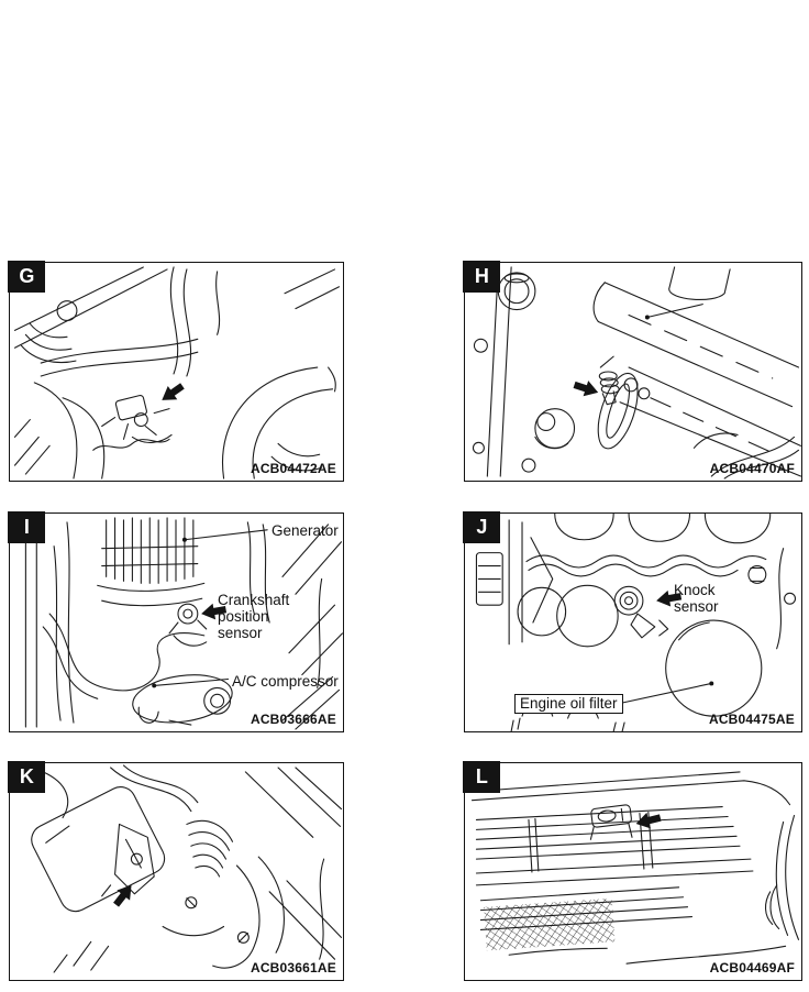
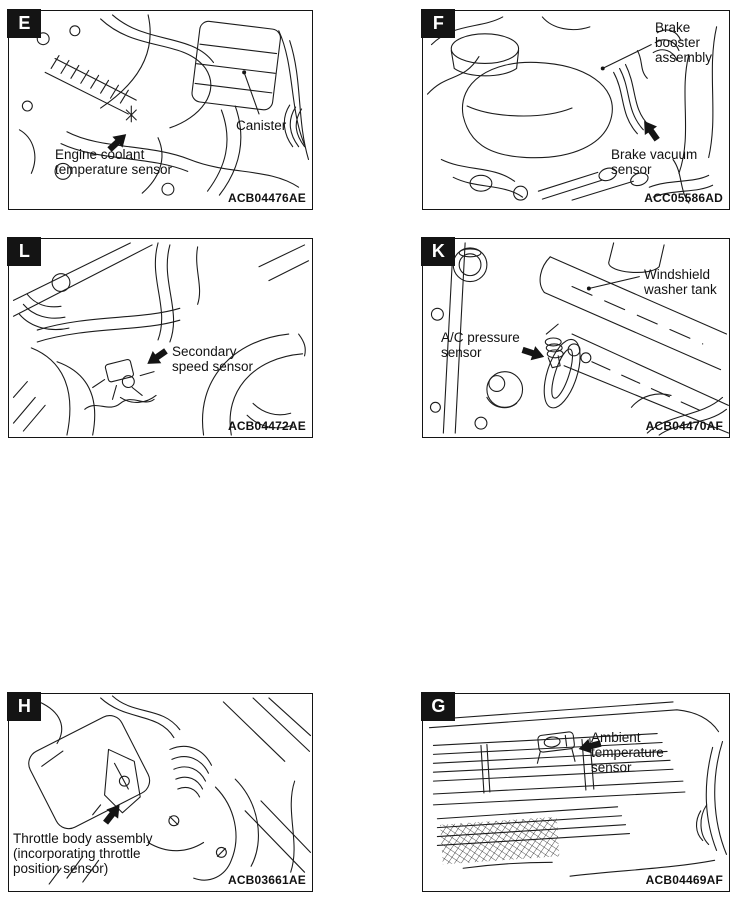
+ E
+ Canister
+ Engine coolant temperature sensor
+ ACB04476AE
+ F
+ Brake booster assembly
+ Brake vacuum sensor
+ ACC05586AD
- G
+ L
+ Secondary speed sensor
  ACB04472AE
- H
+ K
+ Windshield washer tank
+ A/C pressure sensor
  ACB04470AF
- I
- Generator
- Crankshaft position sensor
- A/C compressor
- ACB03666AE
- J
- Knock sensor
- Engine oil filter
- ACB04475AE
- K
+ H
+ Throttle body assembly (incorporating throttle position sensor)
  ACB03661AE
- L
+ G
+ Ambient temperature sensor
  ACB04469AF
